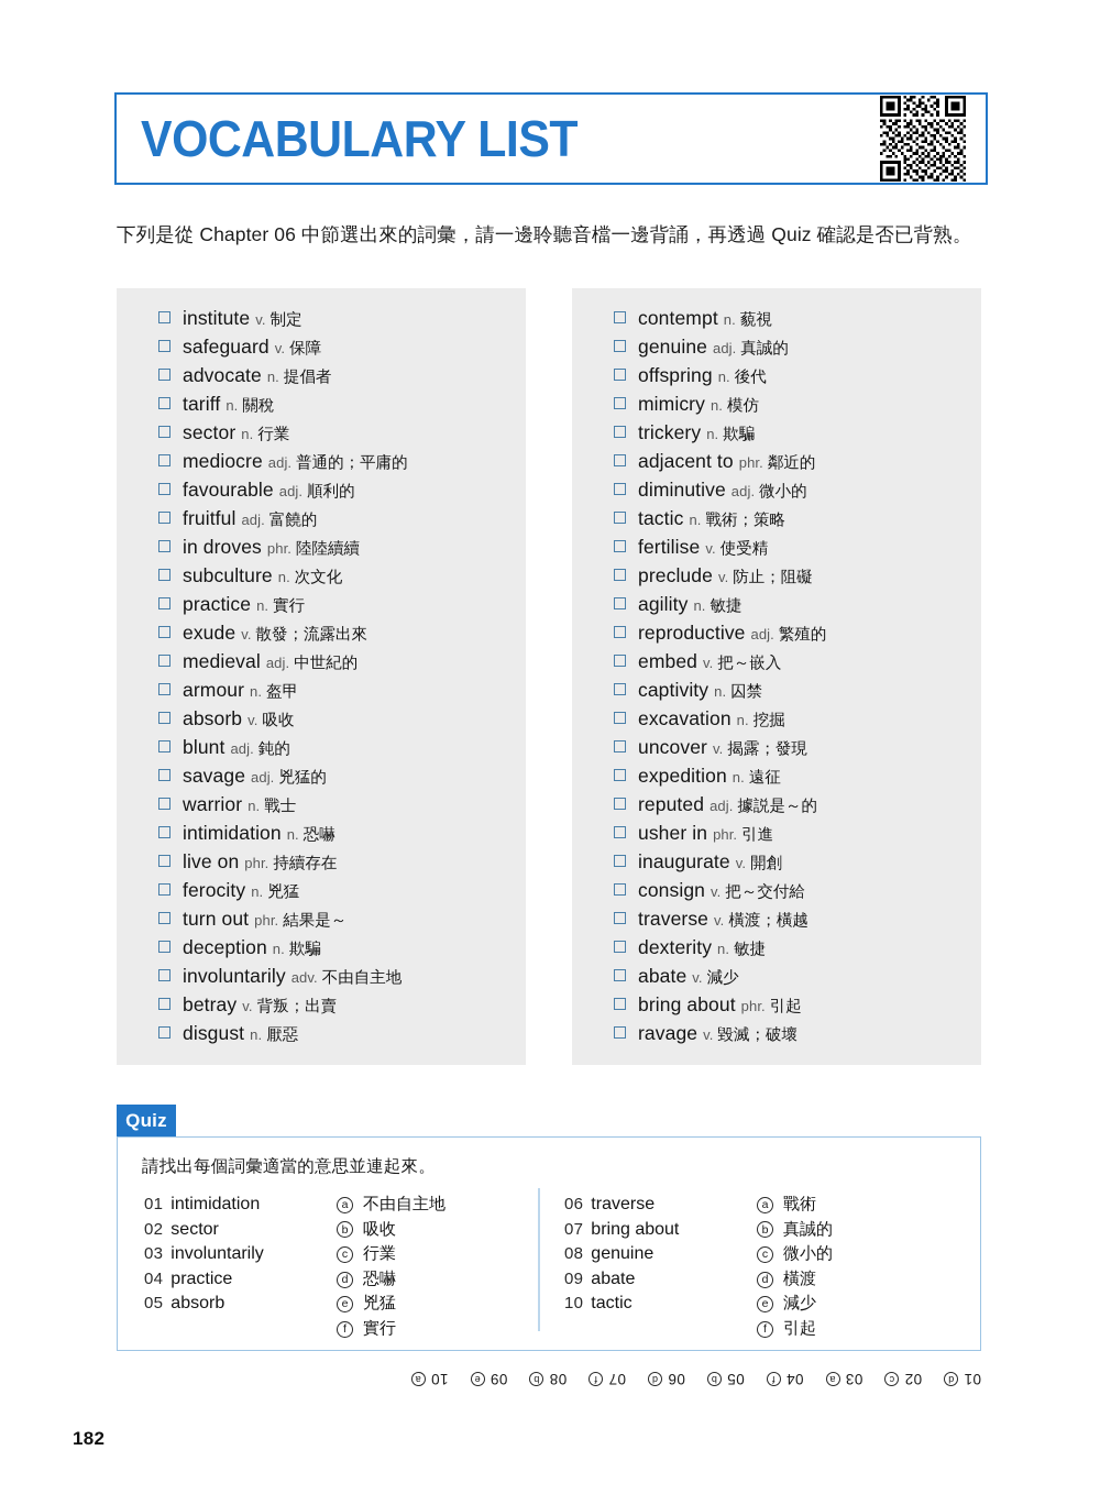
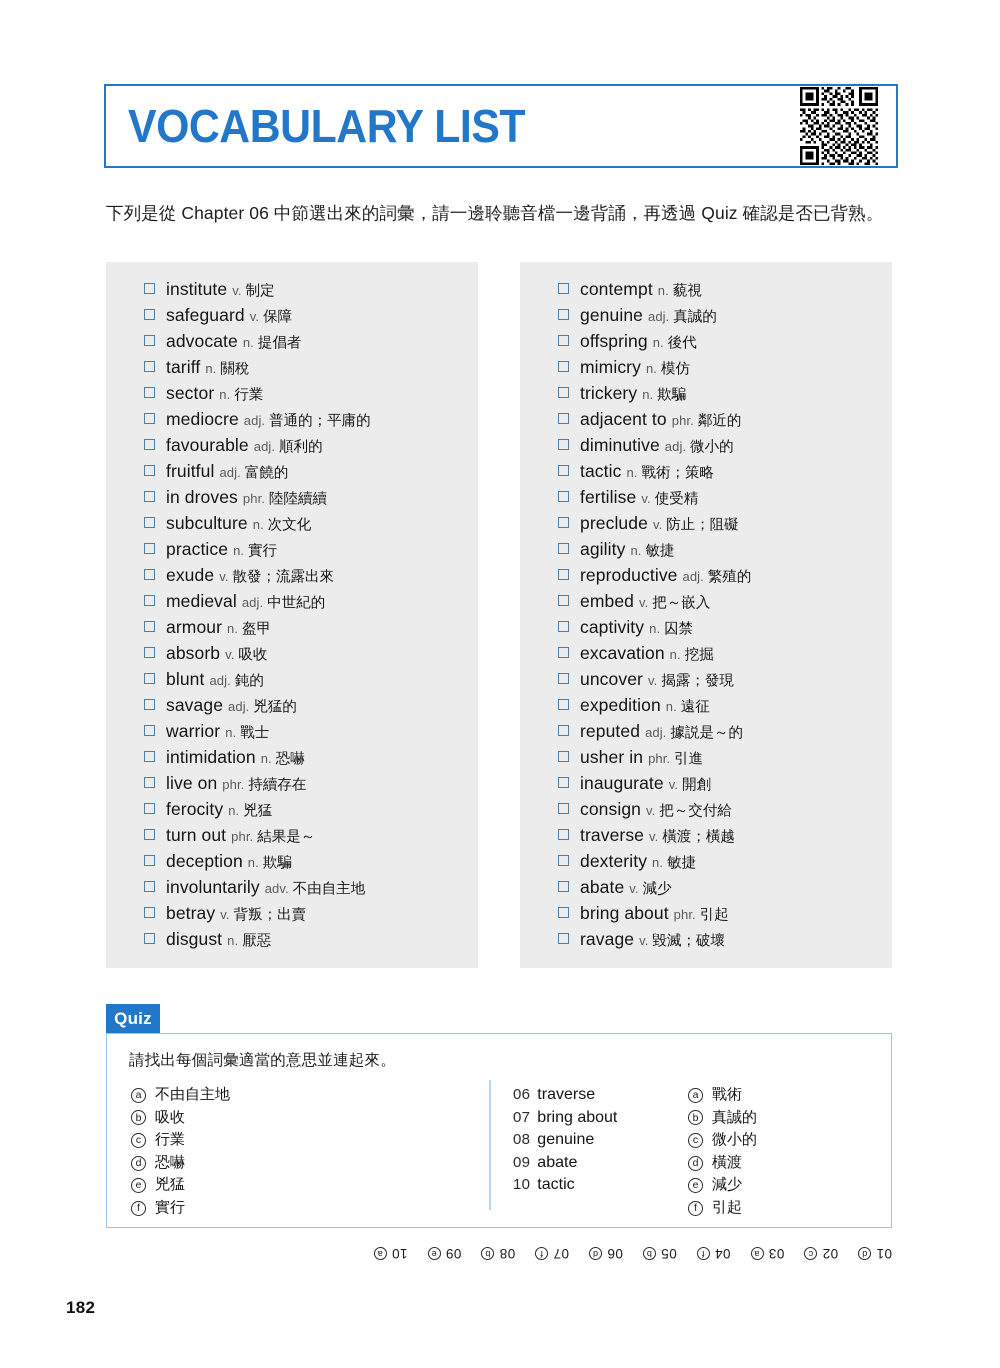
  VOCABULARY LIST
  下列是從 Chapter 06 中節選出來的詞彙，請一邊聆聽音檔一邊背誦，再透過 Quiz 確認是否已背熟。
  institute
  v.
  制定
  safeguard
  v.
  保障
  advocate
  n.
  提倡者
  tariff
  n.
  關稅
  sector
  n.
  行業
  mediocre
  adj.
  普通的；平庸的
  favourable
  adj.
  順利的
  fruitful
  adj.
  富饒的
  in droves
  phr.
  陸陸續續
  subculture
  n.
  次文化
  practice
  n.
  實行
  exude
  v.
  散發；流露出來
  medieval
  adj.
  中世紀的
  armour
  n.
  盔甲
  absorb
  v.
  吸收
  blunt
  adj.
  鈍的
  savage
  adj.
  兇猛的
  warrior
  n.
  戰士
  intimidation
  n.
  恐嚇
  live on
  phr.
  持續存在
  ferocity
  n.
  兇猛
  turn out
  phr.
  結果是～
  deception
  n.
  欺騙
  involuntarily
  adv.
  不由自主地
  betray
  v.
  背叛；出賣
  disgust
  n.
  厭惡
  contempt
  n.
  藐視
  genuine
  adj.
  真誠的
  offspring
  n.
  後代
  mimicry
  n.
  模仿
  trickery
  n.
  欺騙
  adjacent to
  phr.
  鄰近的
  diminutive
  adj.
  微小的
  tactic
  n.
  戰術；策略
  fertilise
  v.
  使受精
  preclude
  v.
  防止；阻礙
  agility
  n.
  敏捷
  reproductive
  adj.
  繁殖的
  embed
  v.
  把～嵌入
  captivity
  n.
  囚禁
  excavation
  n.
  挖掘
  uncover
  v.
  揭露；發現
  expedition
  n.
  遠征
  reputed
  adj.
  據説是～的
  usher in
  phr.
  引進
  inaugurate
  v.
  開創
  consign
  v.
  把～交付給
  traverse
  v.
  橫渡；橫越
  dexterity
  n.
  敏捷
  abate
  v.
  減少
  bring about
  phr.
  引起
  ravage
  v.
  毀滅；破壞
  Quiz
  請找出每個詞彙適當的意思並連起來。
- 01 intimidation
- 02 sector
- 03 involuntarily
- 04 practice
- 05 absorb
  a
  不由自主地
  b
  吸收
  c
  行業
  d
  恐嚇
  e
  兇猛
  f
  實行
  06 traverse
  07 bring about
  08 genuine
  09 abate
  10 tactic
  a
  戰術
  b
  真誠的
  c
  微小的
  d
  橫渡
  e
  減少
  f
  引起
  182
